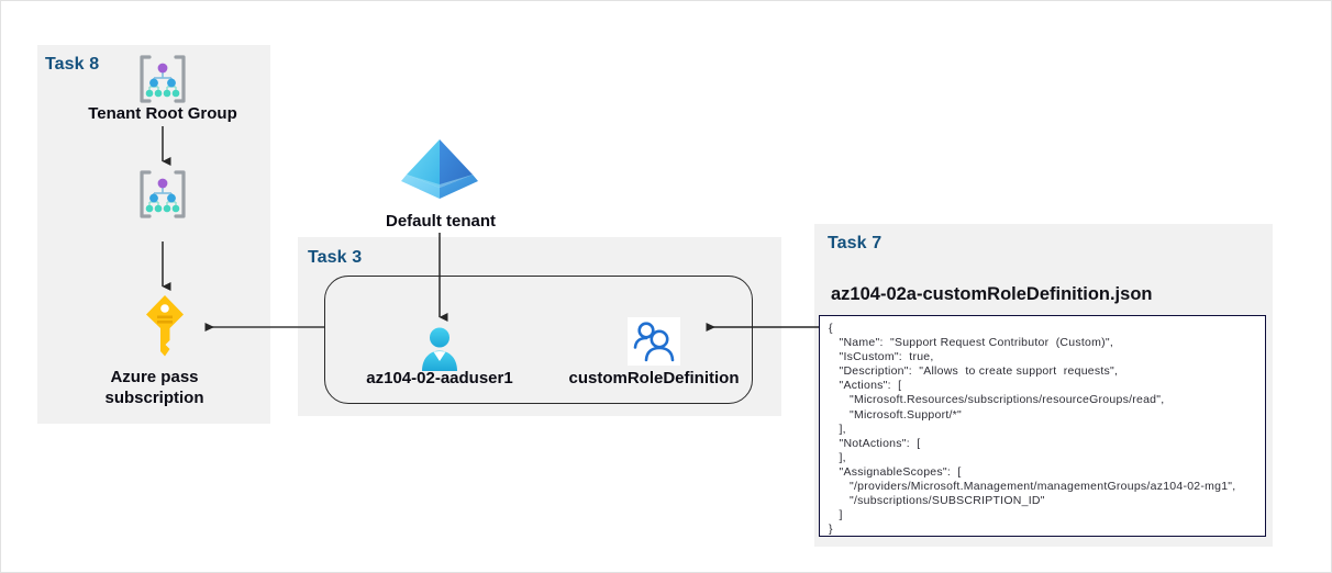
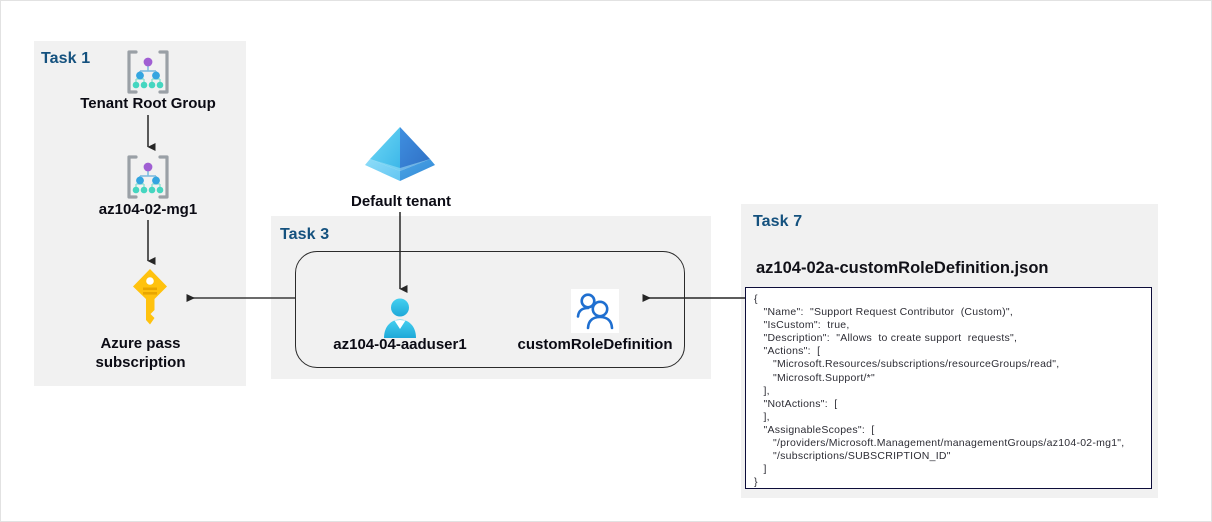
- Task 8
+ Task 1
  Tenant Root Group
+ az104-02-mg1
  Azure pass
  subscription
  Default tenant
  Task 3
- az104-02-aaduser1
+ az104-04-aaduser1
  customRoleDefinition
  Task 7
  az104-02a-customRoleDefinition.json
  {
  "Name": "Support Request Contributor (Custom)",
  "IsCustom": true,
  "Description": "Allows to create support requests",
  "Actions": [
  "Microsoft.Resources/subscriptions/resourceGroups/read",
  "Microsoft.Support/*"
  ],
  "NotActions": [
  ],
  "AssignableScopes": [
  "/providers/Microsoft.Management/managementGroups/az104-02-mg1",
  "/subscriptions/SUBSCRIPTION_ID"
  ]
  }
